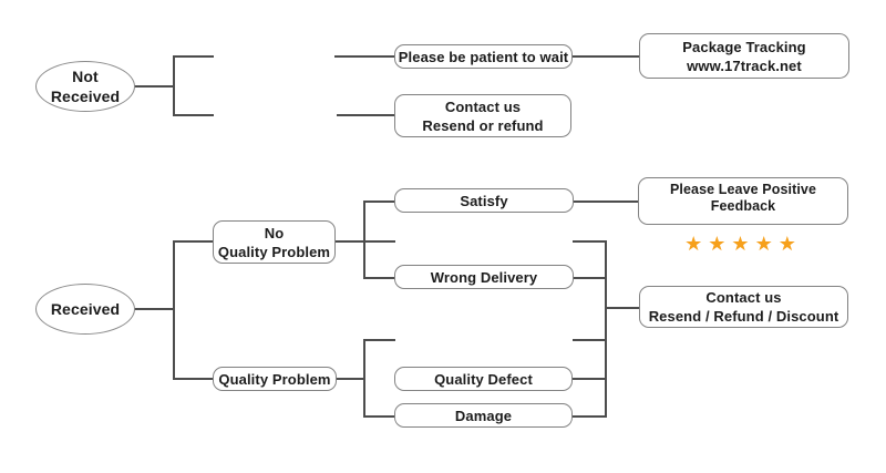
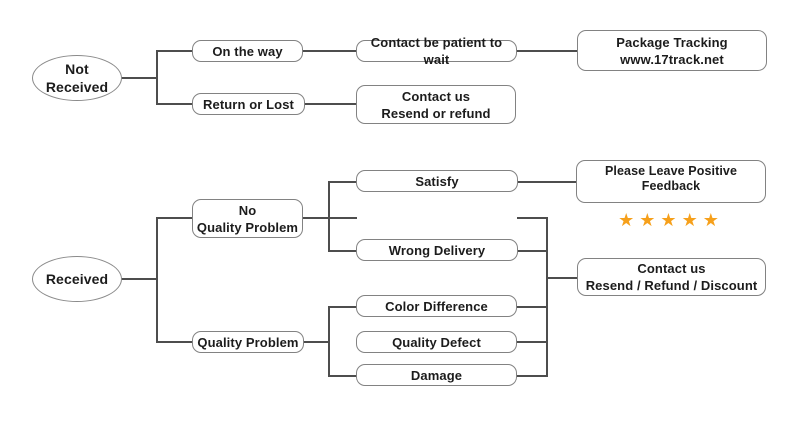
  Not
  Received
+ On the way
+ Return or Lost
- Please be patient to wait
+ Contact be patient to wait
  Package Tracking
  www.17track.net
  Contact us
  Resend or refund
  Received
  No
  Quality Problem
  Quality Problem
  Satisfy
  Wrong Delivery
+ Color Difference
  Quality Defect
  Damage
  Please Leave Positive Feedback
  ★★★★★
  Contact us
  Resend / Refund / Discount
